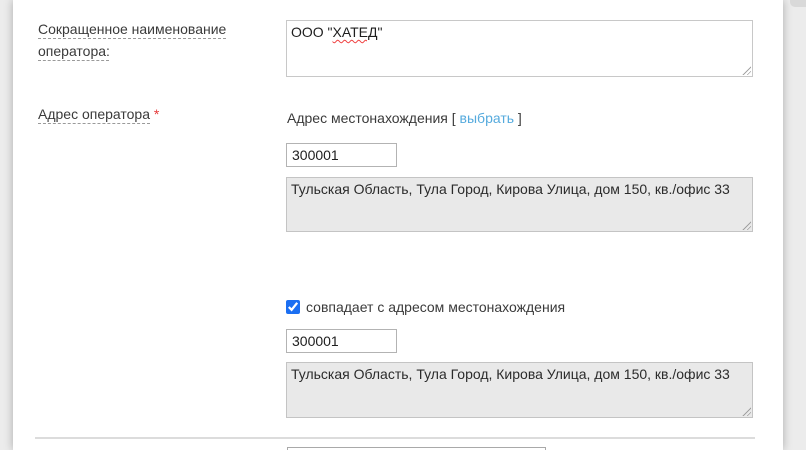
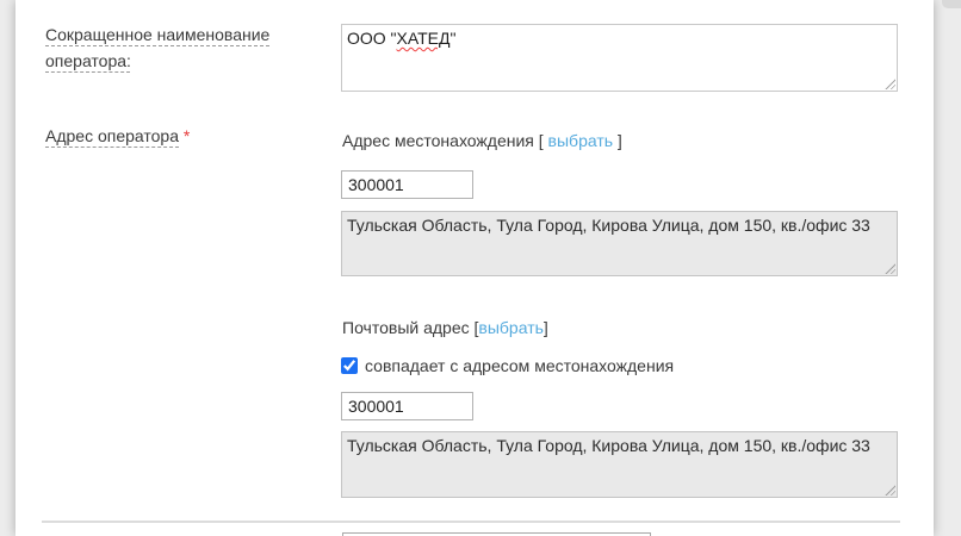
  Сокращенное наименование оператора:
  ООО "ХАТЕД"
  Адрес оператора *
  Адрес местонахождения [ выбрать ]
  300001
  Тульская Область, Тула Город, Кирова Улица, дом 150, кв./офис 33
+ Почтовый адрес [выбрать]
  совпадает с адресом местонахождения
  300001
  Тульская Область, Тула Город, Кирова Улица, дом 150, кв./офис 33
